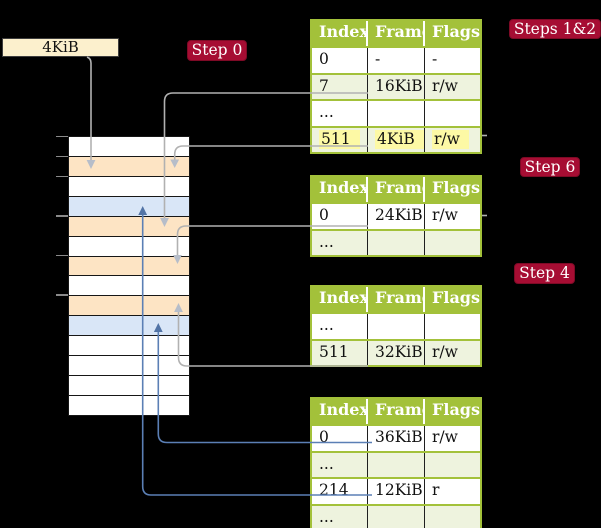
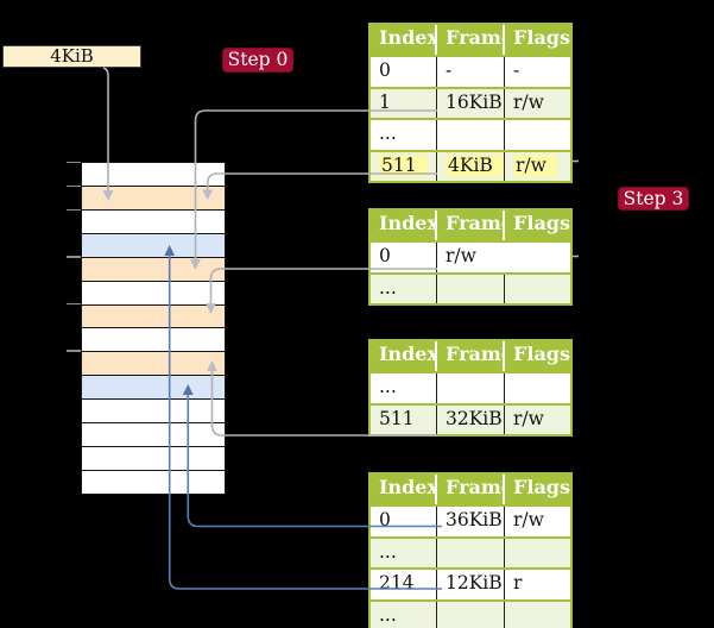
  4KiB
  Step 0
- Steps 1&2
- Step 6
+ Step 3
- Step 4
  Index
  Fram
  Flags
  0
  -
  -
- 7
+ 1
  16KiB
  r/w
  ...
  511
  4KiB
  r/w
  Index
  Fram
  Flags
  0
- 24KiB
  r/w
  ...
  Index
  Fram
  Flags
  ...
  511
  32KiB
  r/w
  Index
  Fram
  Flags
  0
  36KiB
  r/w
  ...
  214
  12KiB
  r
  ...
